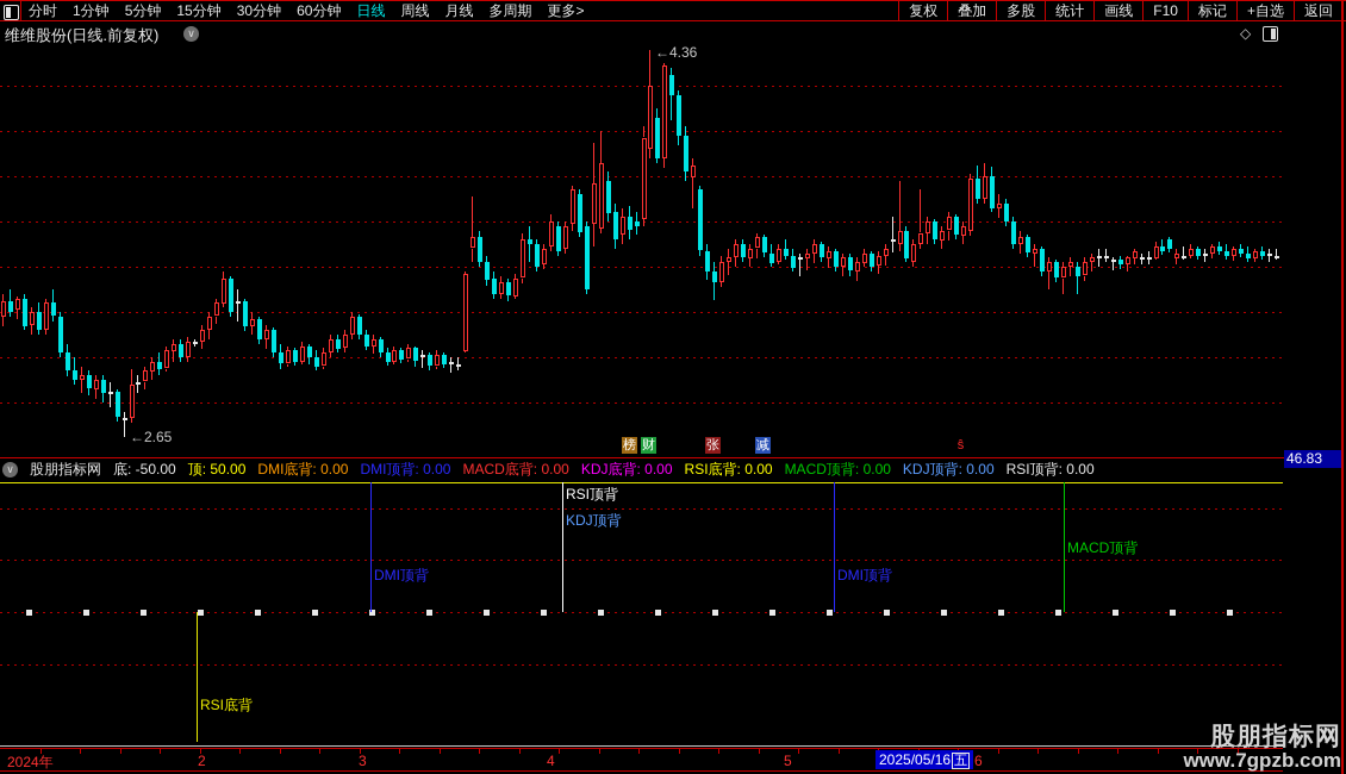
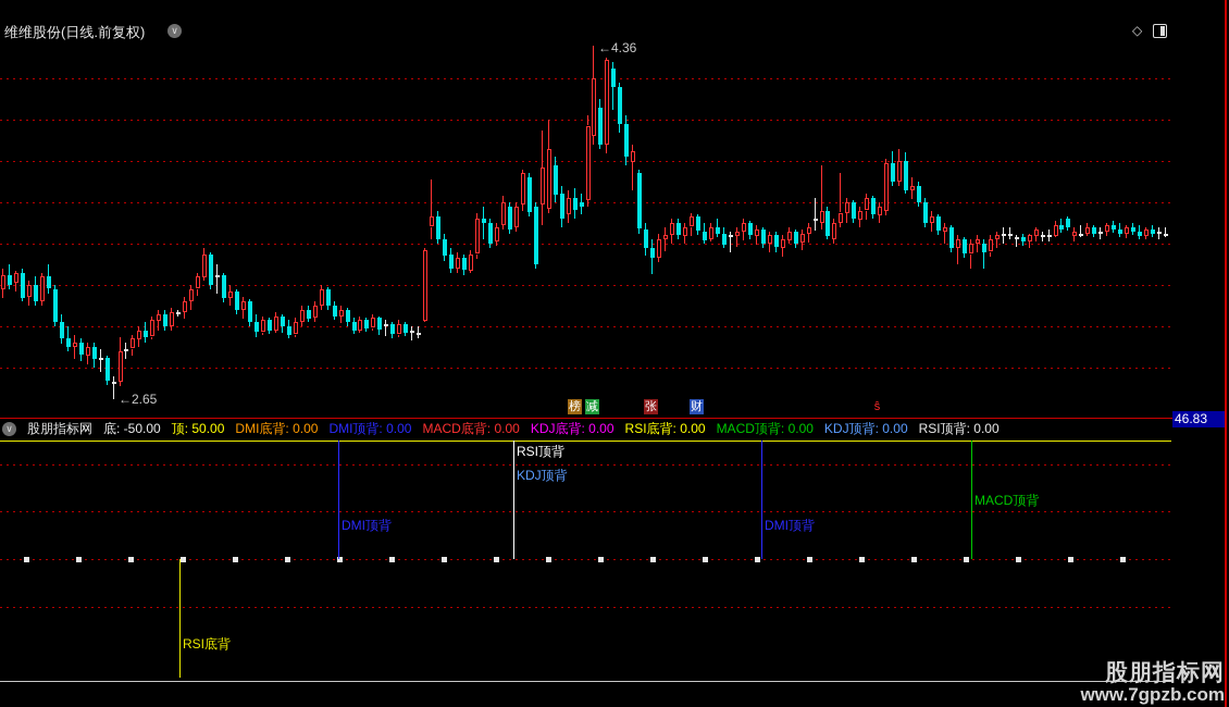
- 分时
- 1分钟
- 5分钟
- 15分钟
- 30分钟
- 60分钟
- 日线
- 周线
- 月线
- 多周期
- 更多>
- 复权
- 叠加
- 多股
- 统计
- 画线
- F10
- 标记
- +自选
- 返回
  维维股份(日线.前复权)
  ∨
  ◇
  ←4.36
  ←2.65
  榜
- 财
+ 减
  张
- 减
+ 财
  ŝ
  ∨
  股朋指标网
  底: -50.00
  顶: 50.00
  DMI底背: 0.00
  DMI顶背: 0.00
  MACD底背: 0.00
  KDJ底背: 0.00
  RSI底背: 0.00
  MACD顶背: 0.00
  KDJ顶背: 0.00
  RSI顶背: 0.00
  RSI底背
  DMI顶背
  RSI顶背
  KDJ顶背
  DMI顶背
  MACD顶背
  46.83
- 2024年
- 2
- 3
- 4
- 5
- 6
- 2025/05/16 五
  股朋指标网
  www.7gpzb.com
